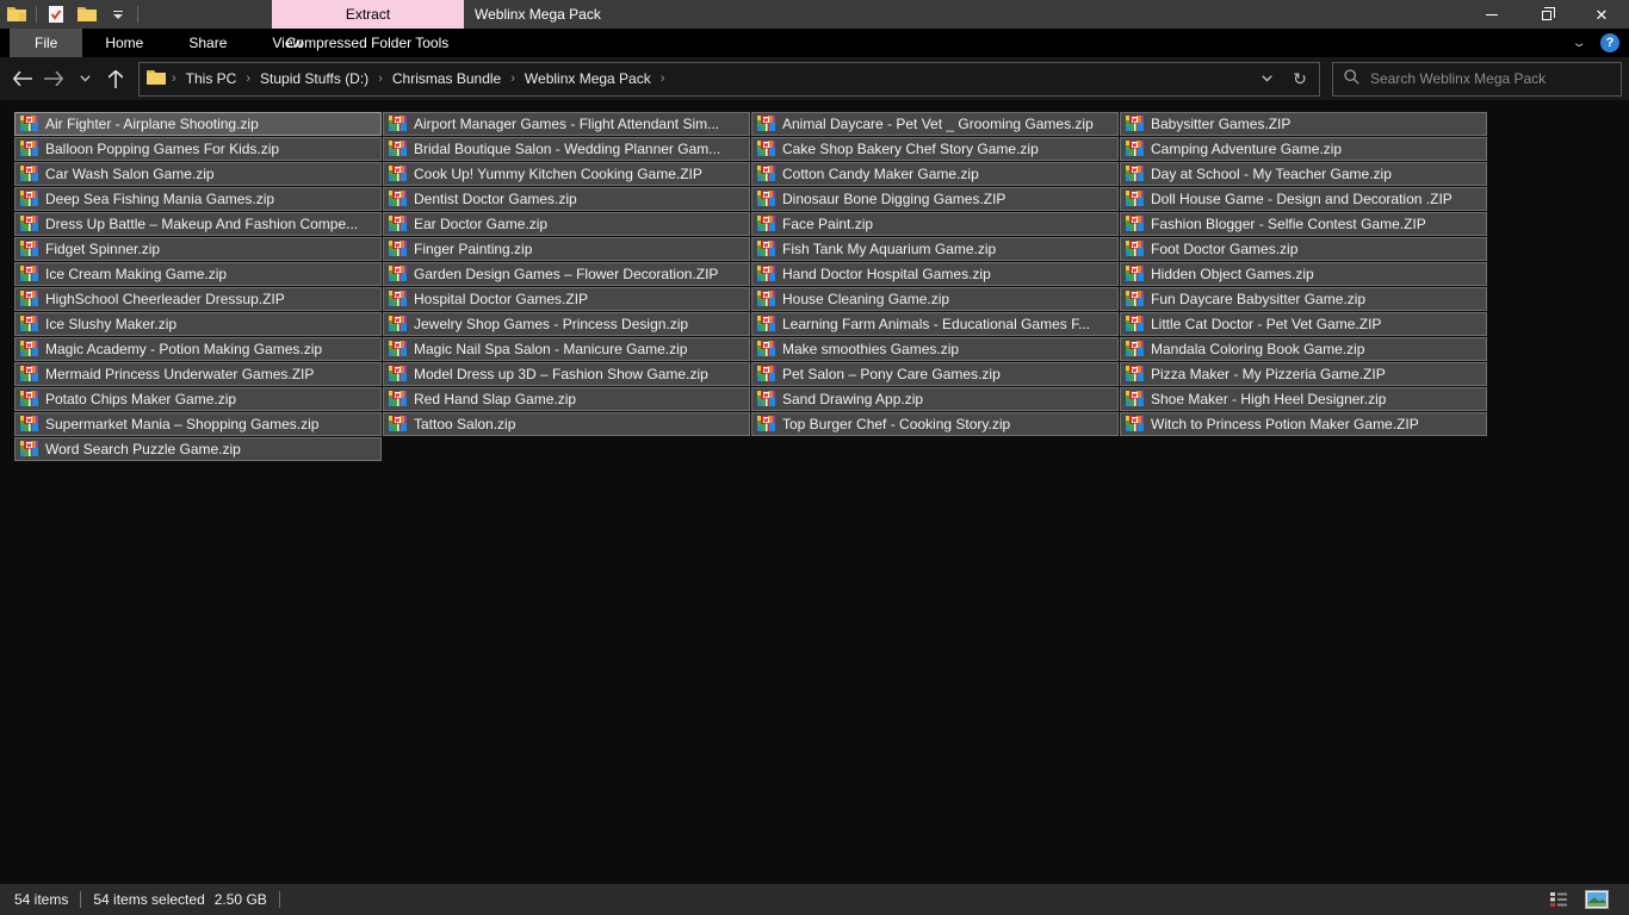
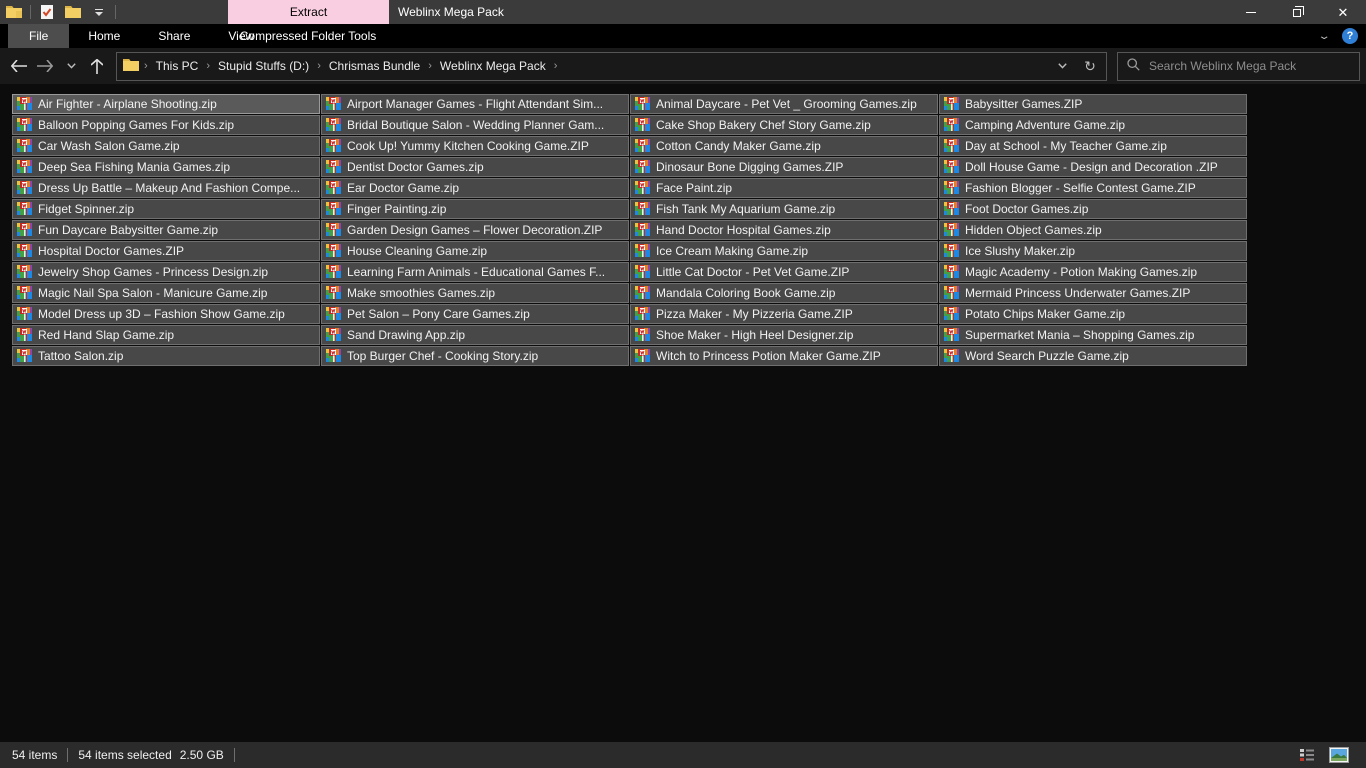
  Extract
  Weblinx Mega Pack
  ✕
  File
  Home
  Share
  View
  Compressed Folder Tools
  ⌄
  ?
  ›
  This PC
  ›
  Stupid Stuffs (D:)
  ›
  Chrismas Bundle
  ›
  Weblinx Mega Pack
  ›
  ↻
  Search Weblinx Mega Pack
  Air Fighter - Airplane Shooting.zip
  Airport Manager Games - Flight Attendant Sim...
  Animal Daycare - Pet Vet _ Grooming Games.zip
  Babysitter Games.ZIP
  Balloon Popping Games For Kids.zip
  Bridal Boutique Salon - Wedding Planner Gam...
  Cake Shop Bakery Chef Story Game.zip
  Camping Adventure Game.zip
  Car Wash Salon Game.zip
  Cook Up! Yummy Kitchen Cooking Game.ZIP
  Cotton Candy Maker Game.zip
  Day at School - My Teacher Game.zip
  Deep Sea Fishing Mania Games.zip
  Dentist Doctor Games.zip
  Dinosaur Bone Digging Games.ZIP
  Doll House Game - Design and Decoration .ZIP
  Dress Up Battle – Makeup And Fashion Compe...
  Ear Doctor Game.zip
  Face Paint.zip
  Fashion Blogger - Selfie Contest Game.ZIP
  Fidget Spinner.zip
  Finger Painting.zip
  Fish Tank My Aquarium Game.zip
  Foot Doctor Games.zip
- Ice Cream Making Game.zip
+ Fun Daycare Babysitter Game.zip
  Garden Design Games – Flower Decoration.ZIP
  Hand Doctor Hospital Games.zip
  Hidden Object Games.zip
- HighSchool Cheerleader Dressup.ZIP
  Hospital Doctor Games.ZIP
  House Cleaning Game.zip
- Fun Daycare Babysitter Game.zip
+ Ice Cream Making Game.zip
  Ice Slushy Maker.zip
  Jewelry Shop Games - Princess Design.zip
  Learning Farm Animals - Educational Games F...
  Little Cat Doctor - Pet Vet Game.ZIP
  Magic Academy - Potion Making Games.zip
  Magic Nail Spa Salon - Manicure Game.zip
  Make smoothies Games.zip
  Mandala Coloring Book Game.zip
  Mermaid Princess Underwater Games.ZIP
  Model Dress up 3D – Fashion Show Game.zip
  Pet Salon – Pony Care Games.zip
  Pizza Maker - My Pizzeria Game.ZIP
  Potato Chips Maker Game.zip
  Red Hand Slap Game.zip
  Sand Drawing App.zip
  Shoe Maker - High Heel Designer.zip
  Supermarket Mania – Shopping Games.zip
  Tattoo Salon.zip
  Top Burger Chef - Cooking Story.zip
  Witch to Princess Potion Maker Game.ZIP
  Word Search Puzzle Game.zip
  54 items
  54 items selected
  2.50 GB
